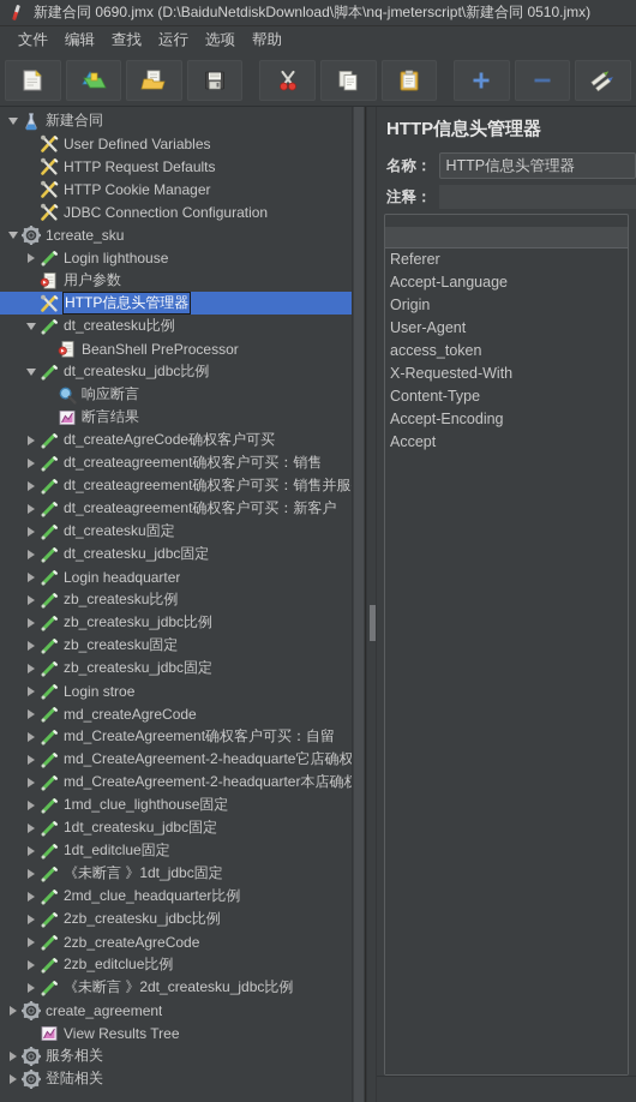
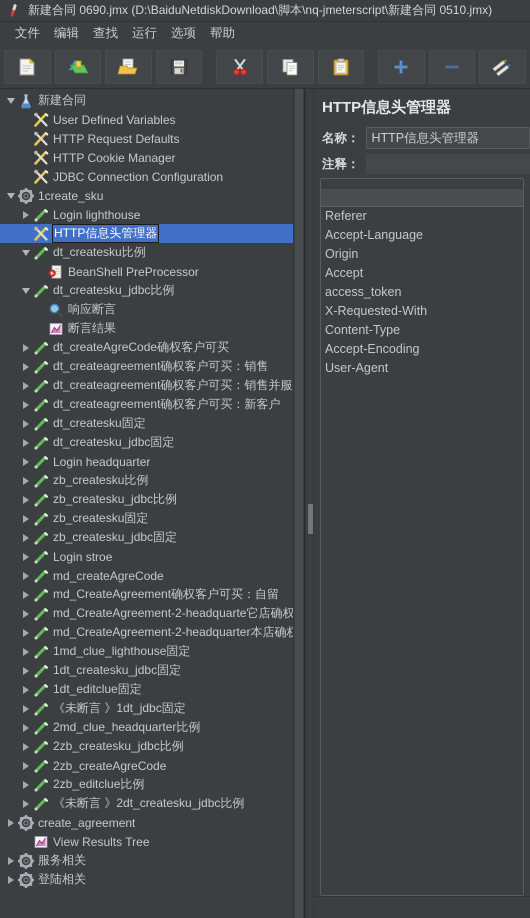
  新建合同 0690.jmx (D:\BaiduNetdiskDownload\脚本\nq-jmeterscript\新建合同 0510.jmx)
  文件
  编辑
  查找
  运行
  选项
  帮助
  新建合同
  User Defined Variables
  HTTP Request Defaults
  HTTP Cookie Manager
  JDBC Connection Configuration
  1create_sku
  Login lighthouse
- 用户参数
  HTTP信息头管理器
  dt_createsku比例
  BeanShell PreProcessor
  dt_createsku_jdbc比例
  响应断言
  断言结果
  dt_createAgreCode确权客户可买
  dt_createagreement确权客户可买：销售
  dt_createagreement确权客户可买：销售并服
  dt_createagreement确权客户可买：新客户
  dt_createsku固定
  dt_createsku_jdbc固定
  Login headquarter
  zb_createsku比例
  zb_createsku_jdbc比例
  zb_createsku固定
  zb_createsku_jdbc固定
  Login stroe
  md_createAgreCode
  md_CreateAgreement确权客户可买：自留
  md_CreateAgreement-2-headquarte它店确权
  md_CreateAgreement-2-headquarter本店确
  1md_clue_lighthouse固定
  1dt_createsku_jdbc固定
  1dt_editclue固定
  《未断言 》1dt_jdbc固定
  2md_clue_headquarter比例
  2zb_createsku_jdbc比例
  2zb_createAgreCode
  2zb_editclue比例
  《未断言 》2dt_createsku_jdbc比例
  create_agreement
  View Results Tree
  服务相关
  登陆相关
  HTTP信息头管理器
  名称：
  HTTP信息头管理器
  注释：
  Referer
  Accept-Language
  Origin
- User-Agent
+ Accept
  access_token
  X-Requested-With
  Content-Type
  Accept-Encoding
- Accept
+ User-Agent
